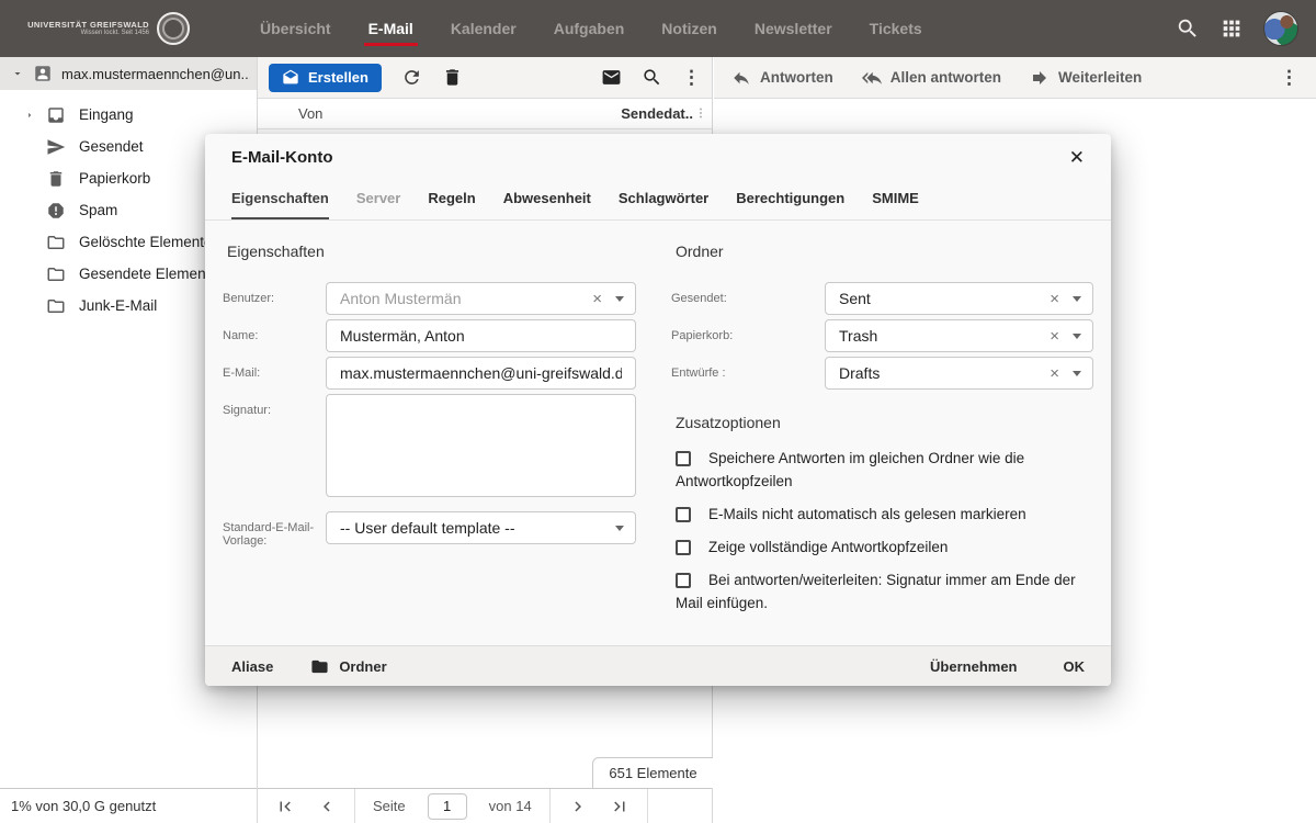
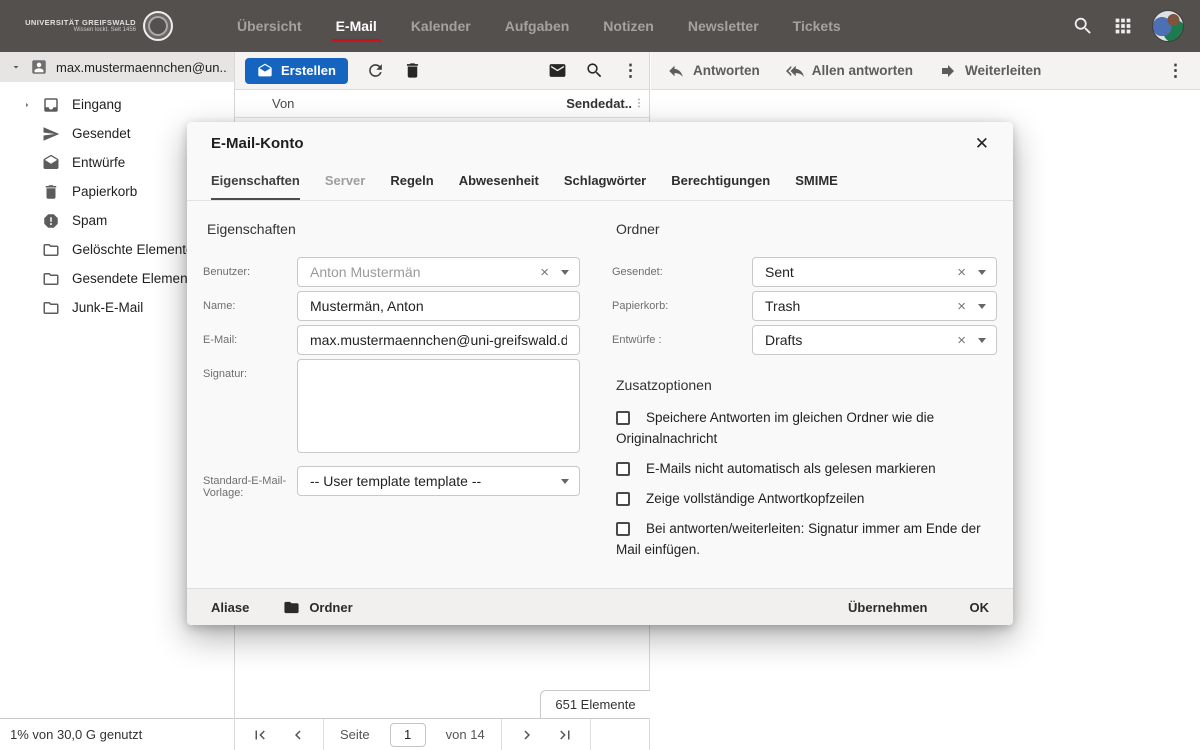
  UNIVERSITÄT GREIFSWALD
  Übersicht
  E-Mail
  Kalender
  Aufgaben
  Notizen
  Newsletter
  Tickets
  max.mustermaennchen@un..
  Eingang
  Gesendet
+ Entwürfe
  Papierkorb
  Spam
  Gelöschte Element
  Gesendete Elemen
  Junk-E-Mail
  1% von 30,0 G genutzt
  Erstellen
  ⋮
  Von
  Sendedat..
  ⋮
  651 Elemente
  Seite
  1
  von 14
  Antworten
  Allen antworten
  Weiterleiten
  ⋮
  E-Mail-Konto
  ✕
  Eigenschaften
  Server
  Regeln
  Abwesenheit
  Schlagwörter
  Berechtigungen
  SMIME
  Eigenschaften
  Benutzer:
  Anton Mustermän
  ×
  Name:
  Mustermän, Anton
  E-Mail:
  max.mustermaennchen@uni-greifswald.d
  Signatur:
  Standard-E-Mail-Vorlage:
- -- User default template --
+ -- User template template --
  Ordner
  Gesendet:
  Sent
  ×
  Papierkorb:
  Trash
  ×
  Entwürfe :
  Drafts
  ×
  Zusatzoptionen
- Speichere Antworten im gleichen Ordner wie die Antwortkopfzeilen
+ Speichere Antworten im gleichen Ordner wie die Originalnachricht
  E-Mails nicht automatisch als gelesen markieren
  Zeige vollständige Antwortkopfzeilen
  Bei antworten/weiterleiten: Signatur immer am Ende der Mail einfügen.
  Aliase
  Ordner
  Übernehmen
  OK
